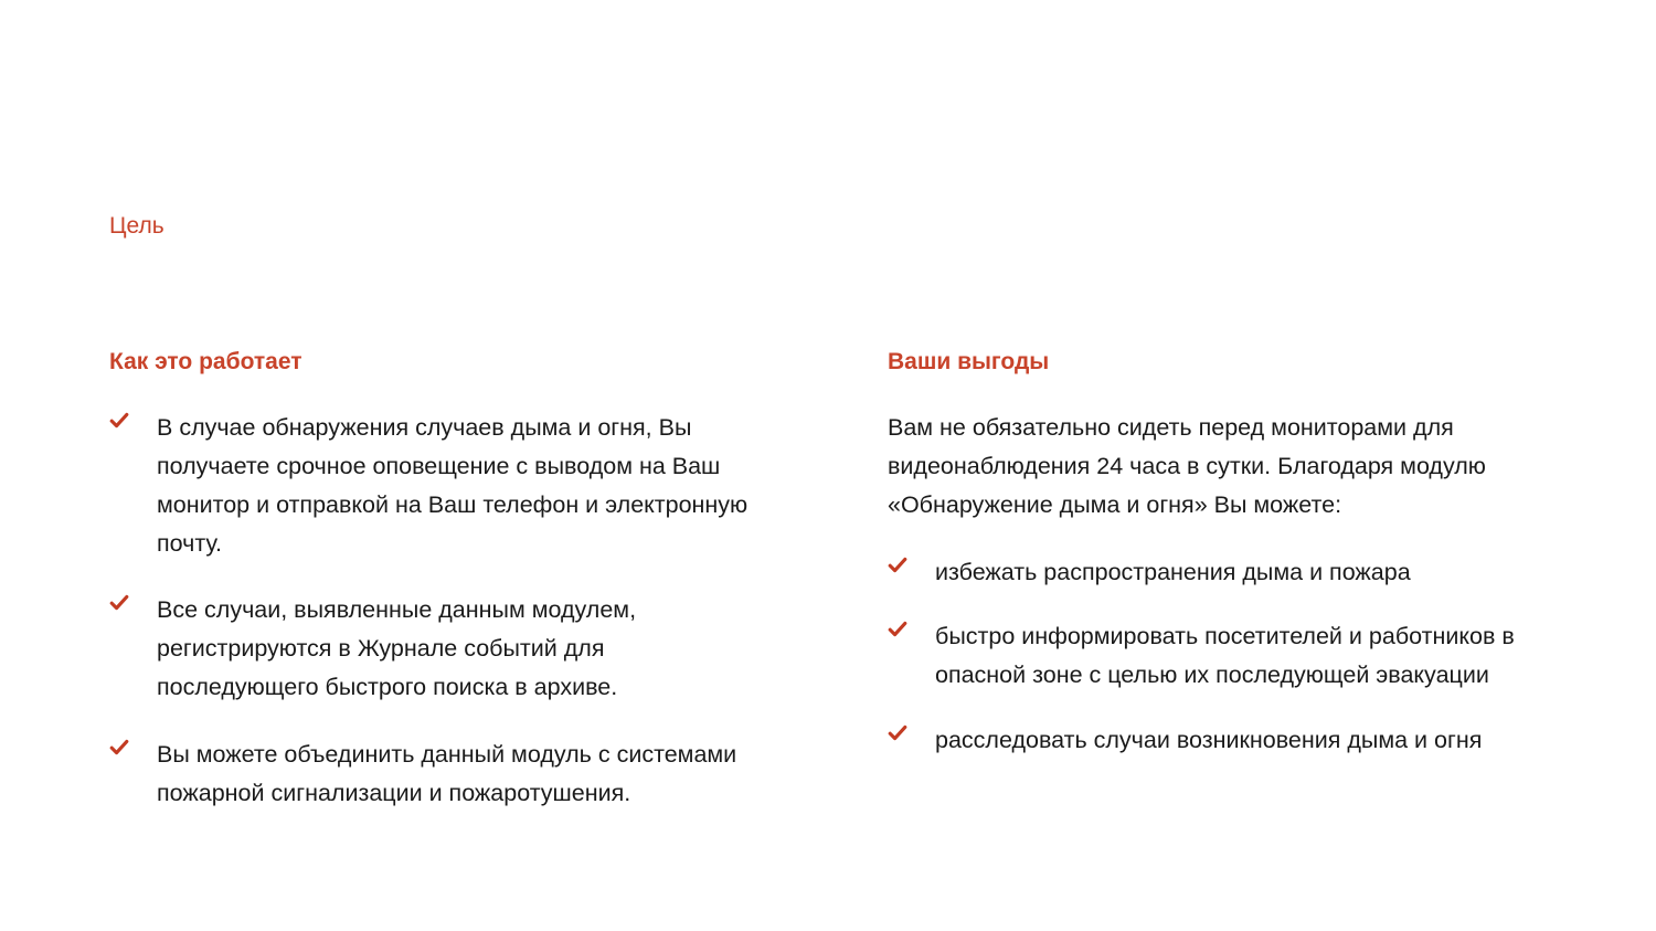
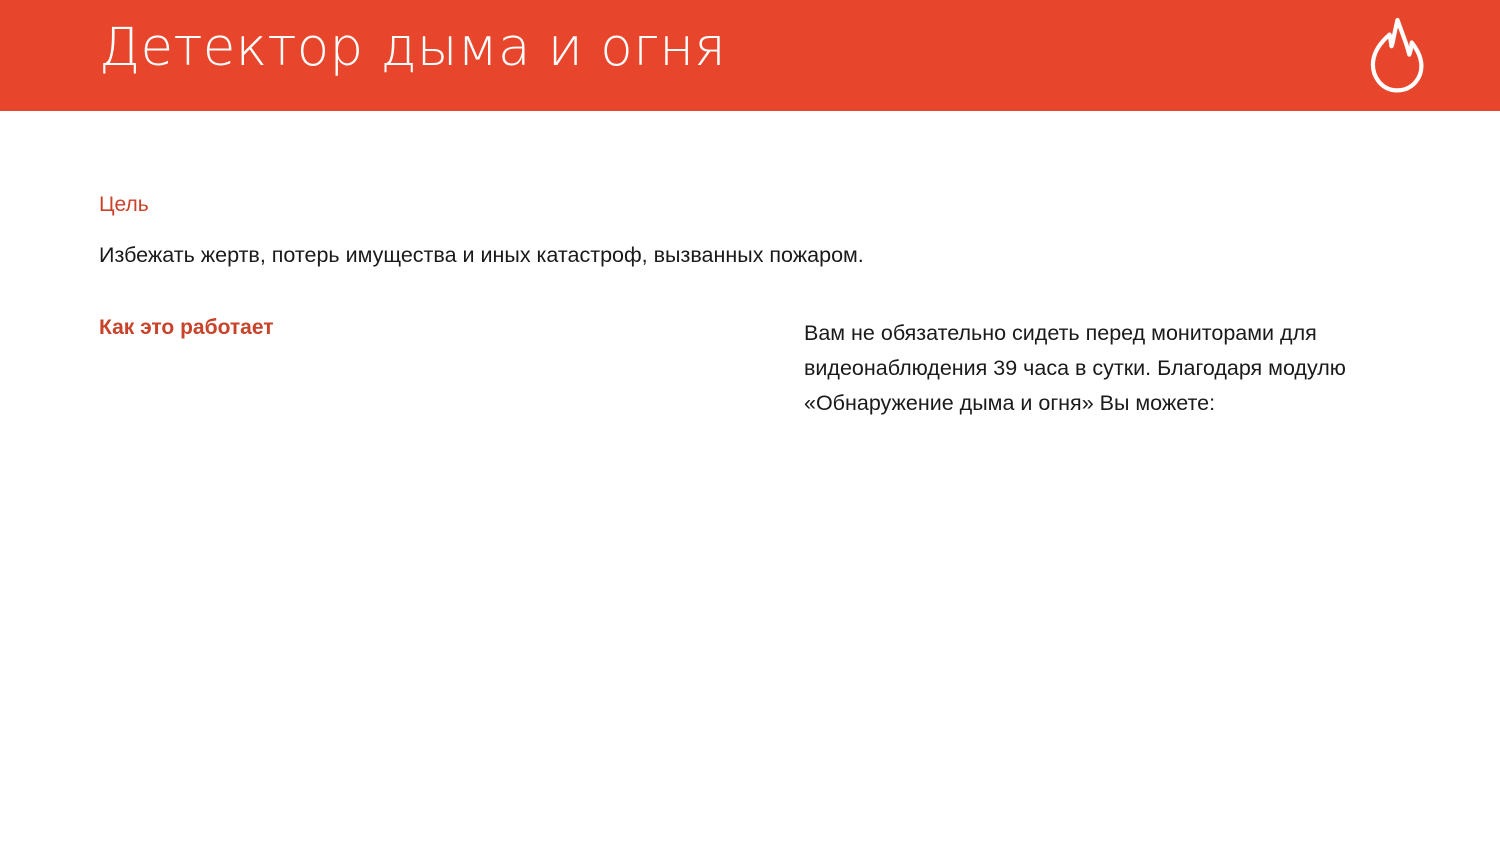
+ Детектор дыма и огня
  Цель
+ Избежать жертв, потерь имущества и иных катастроф, вызванных пожаром.
  Как это работает
- В случае обнаружения случаев дыма и огня, Вы получаете срочное оповещение с выводом на Ваш монитор и отправкой на Ваш телефон и электронную почту.
- Все случаи, выявленные данным модулем, регистрируются в Журнале событий для последующего быстрого поиска в архиве.
- Вы можете объединить данный модуль с системами пожарной сигнализации и пожаротушения.
- Ваши выгоды
- Вам не обязательно сидеть перед мониторами для видеонаблюдения 24 часа в сутки. Благодаря модулю «Обнаружение дыма и огня» Вы можете:
+ Вам не обязательно сидеть перед мониторами для видеонаблюдения 39 часа в сутки. Благодаря модулю «Обнаружение дыма и огня» Вы можете:
- избежать распространения дыма и пожара
- быстро информировать посетителей и работников в опасной зоне с целью их последующей эвакуации
- расследовать случаи возникновения дыма и огня
